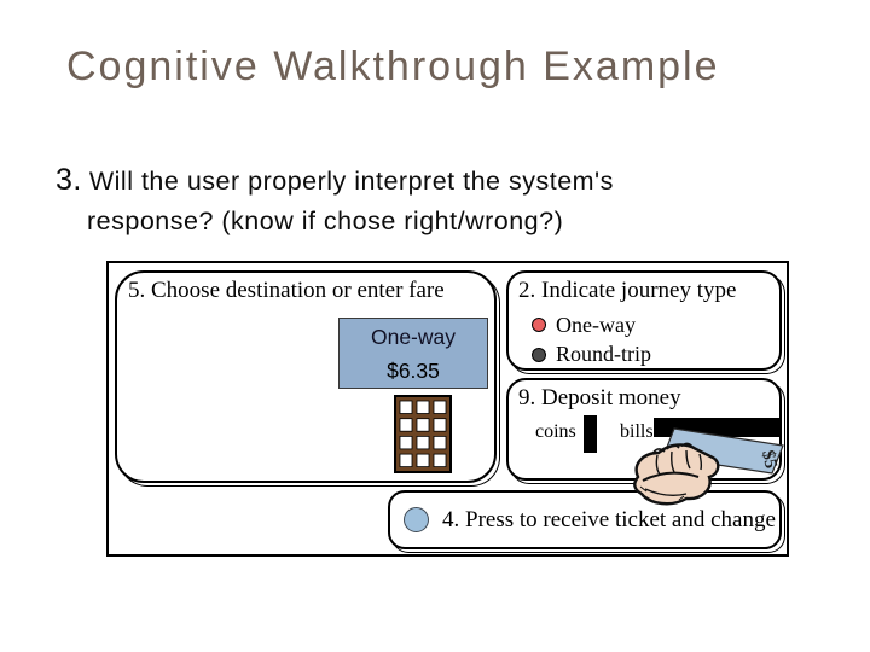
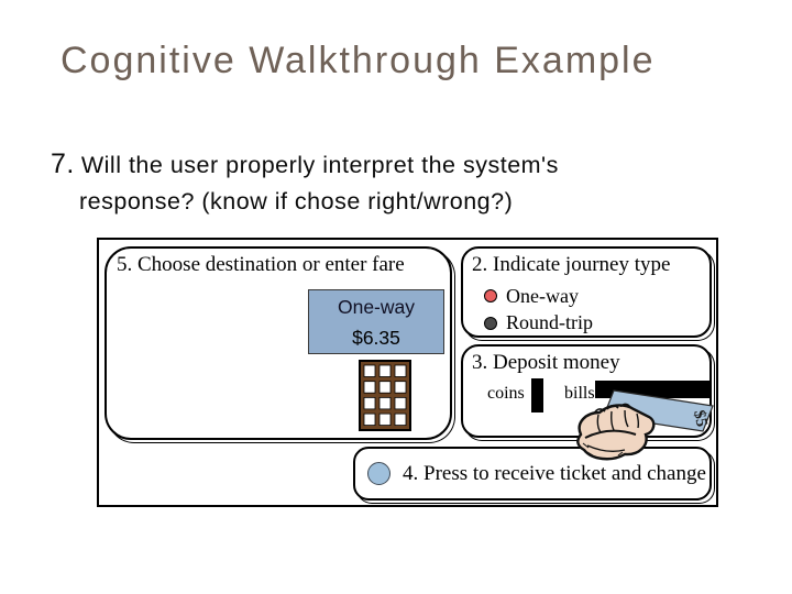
  Cognitive Walkthrough Example
- 3. Will the user properly interpret the system's
+ 7. Will the user properly interpret the system's
  response? (know if chose right/wrong?)
  5. Choose destination or enter fare
  One-way
  $6.35
  2. Indicate journey type
  One-way
  Round-trip
- 9. Deposit money
+ 3. Deposit money
  coins
  bills
  4. Press to receive ticket and change
